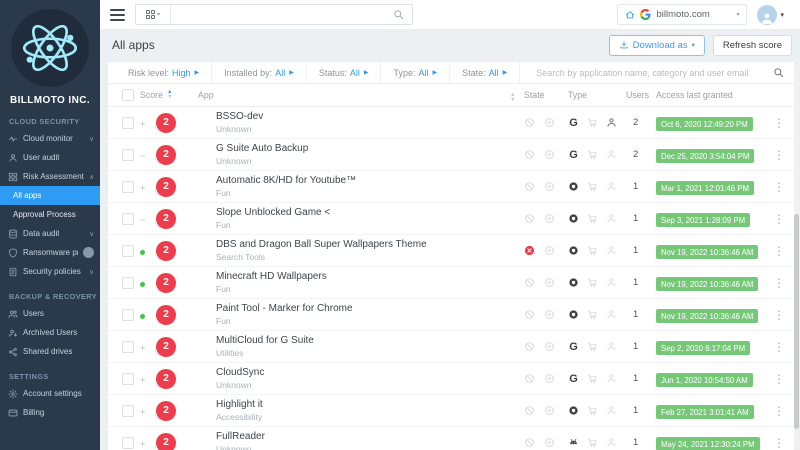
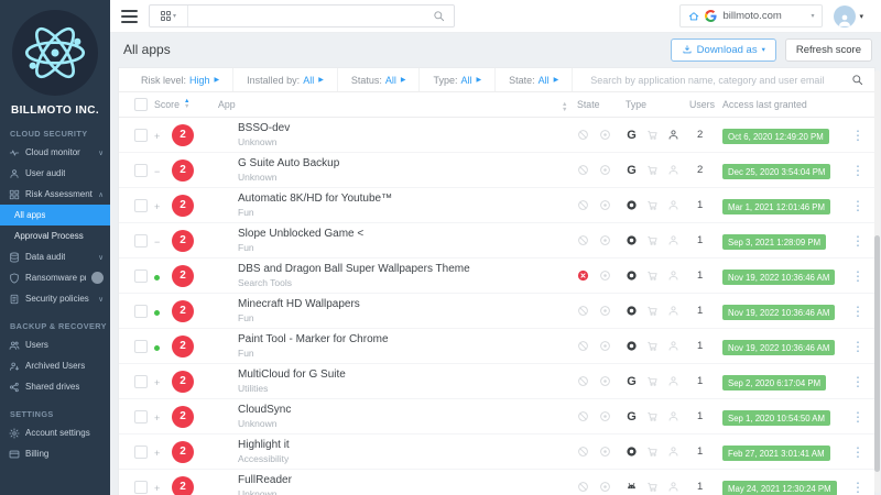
  BILLMOTO INC.
  CLOUD SECURITY
  Cloud monitor
  User audit
  Risk Assessment
  All apps
  Approval Process
  Data audit
  Security policies
  BACKUP & RECOVERY
  Users
  Archived Users
  Shared drives
  SETTINGS
  Account settings
  Billing
  billmoto.com
  All apps
  Download as
  Refresh score
  Risk level:
  High
  Installed by:
  All
  Status:
  All
  Type:
  All
  State:
  All
  Search by application name, category and user email
  Score
  App
  State
  Type
  Users
  Access last granted
  +
  2
  BSSO-dev
  Unknown
  G
  2
  Oct 6, 2020 12:49:20 PM
  ⋮
  −
  2
  G Suite Auto Backup
  Unknown
  G
  2
  Dec 25, 2020 3:54:04 PM
  ⋮
  +
  2
  Automatic 8K/HD for Youtube™
  Fun
  1
  Mar 1, 2021 12:01:46 PM
  ⋮
  −
  2
  Slope Unblocked Game <
  Fun
  1
  Sep 3, 2021 1:28:09 PM
  ⋮
  2
  DBS and Dragon Ball Super Wallpapers Theme
  Search Tools
  1
  Nov 19, 2022 10:36:46 AM
  ⋮
  2
  Minecraft HD Wallpapers
  Fun
  1
  Nov 19, 2022 10:36:46 AM
  ⋮
  2
  Paint Tool - Marker for Chrome
  Fun
  1
  Nov 19, 2022 10:36:46 AM
  ⋮
  +
  2
  MultiCloud for G Suite
  Utilities
  G
  1
  Sep 2, 2020 6:17:04 PM
  ⋮
  +
  2
  CloudSync
  Unknown
  G
  1
- Jun 1, 2020 10:54:50 AM
+ Sep 1, 2020 10:54:50 AM
  ⋮
  +
  2
  Highlight it
  Accessibility
  1
  Feb 27, 2021 3:01:41 AM
  ⋮
  +
  2
  FullReader
  Unknown
  1
  May 24, 2021 12:30:24 PM
  ⋮
